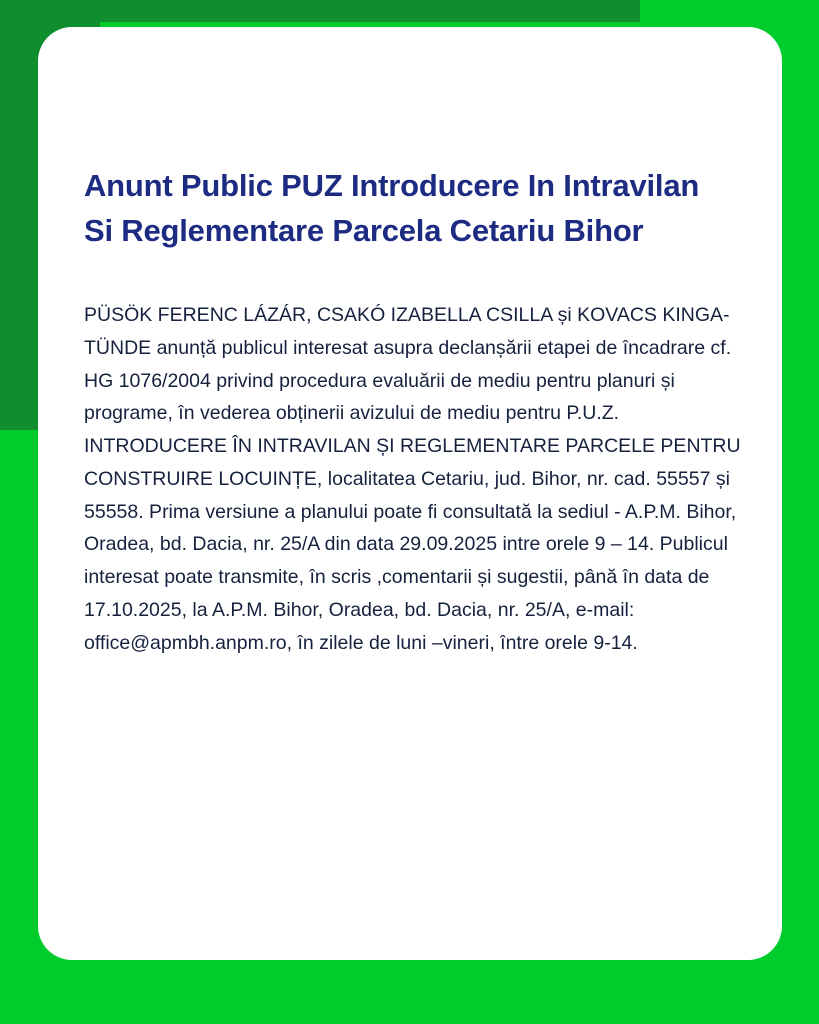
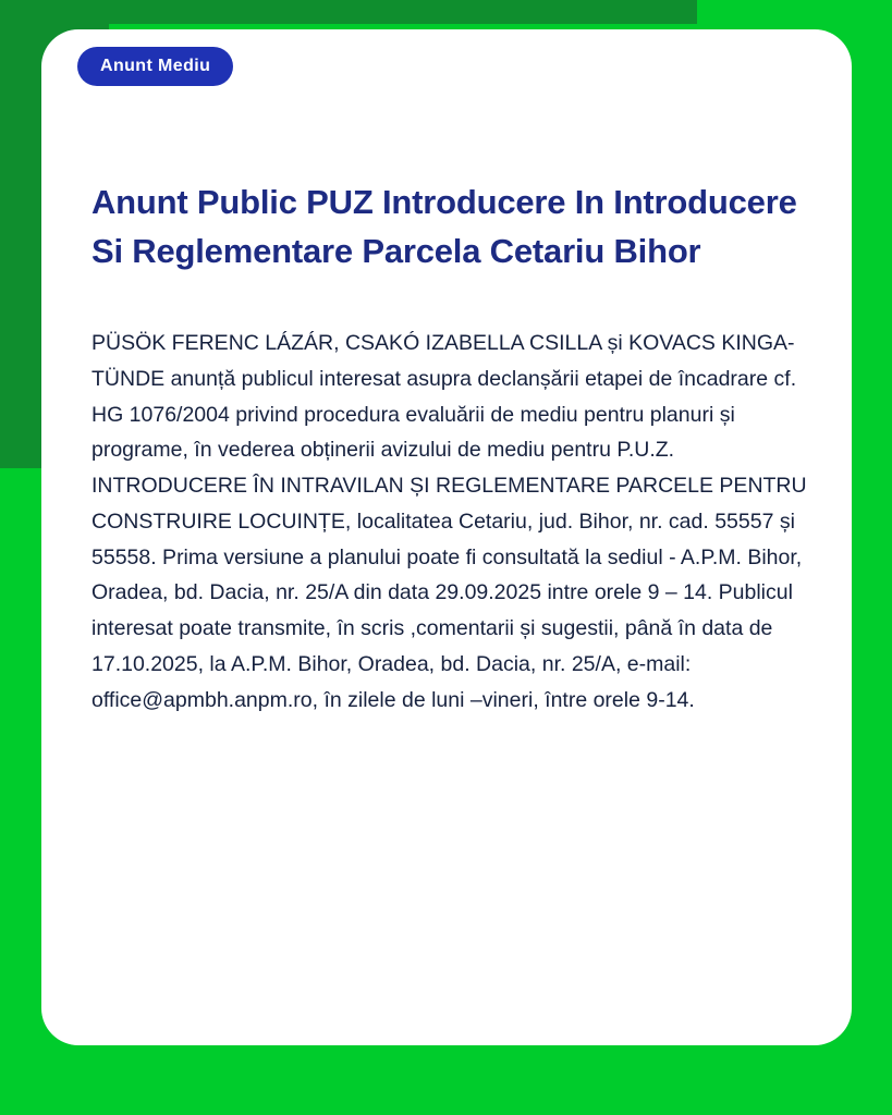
+ Anunt Mediu
- Anunt Public PUZ Introducere In Intravilan Si Reglementare Parcela Cetariu Bihor
+ Anunt Public PUZ Introducere In Introducere Si Reglementare Parcela Cetariu Bihor
  PÜSÖK FERENC LÁZÁR, CSAKÓ IZABELLA CSILLA și KOVACS KINGA-TÜNDE anunță publicul interesat asupra declanșării etapei de încadrare cf. HG 1076/2004 privind procedura evaluării de mediu pentru planuri și programe, în vederea obținerii avizului de mediu pentru P.U.Z. INTRODUCERE ÎN INTRAVILAN ȘI REGLEMENTARE PARCELE PENTRU CONSTRUIRE LOCUINȚE, localitatea Cetariu, jud. Bihor, nr. cad. 55557 și 55558. Prima versiune a planului poate fi consultată la sediul - A.P.M. Bihor, Oradea, bd. Dacia, nr. 25/A din data 29.09.2025 intre orele 9 – 14. Publicul interesat poate transmite, în scris ,comentarii și sugestii, până în data de 17.10.2025, la A.P.M. Bihor, Oradea, bd. Dacia, nr. 25/A, e-mail: office@apmbh.anpm.ro, în zilele de luni –vineri, între orele 9-14.
